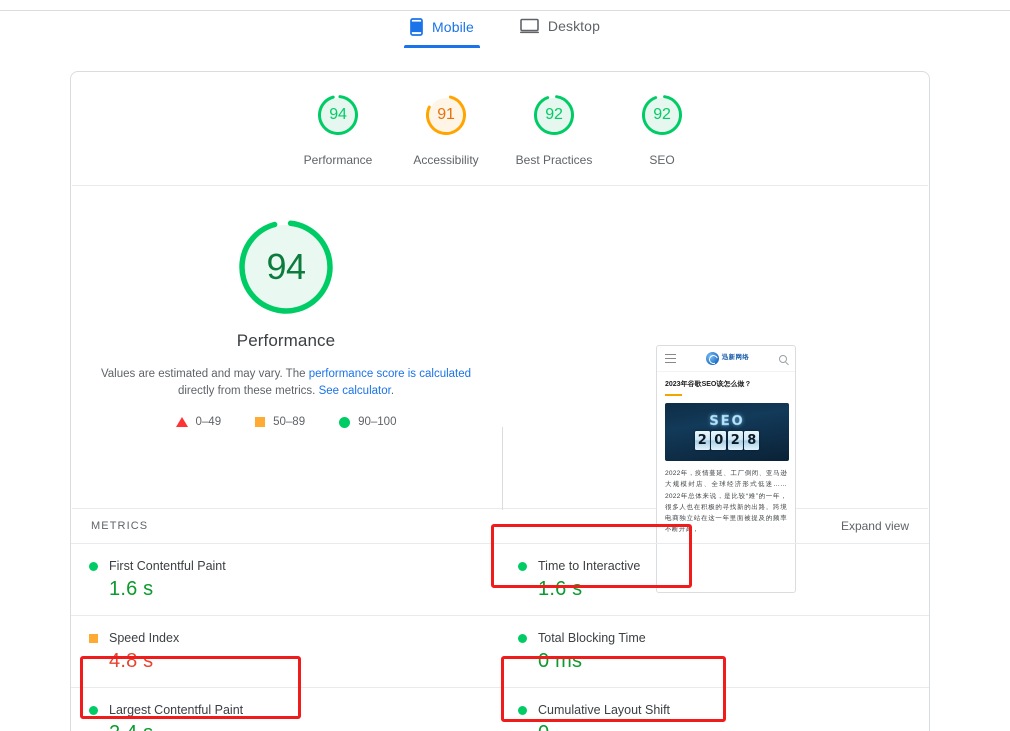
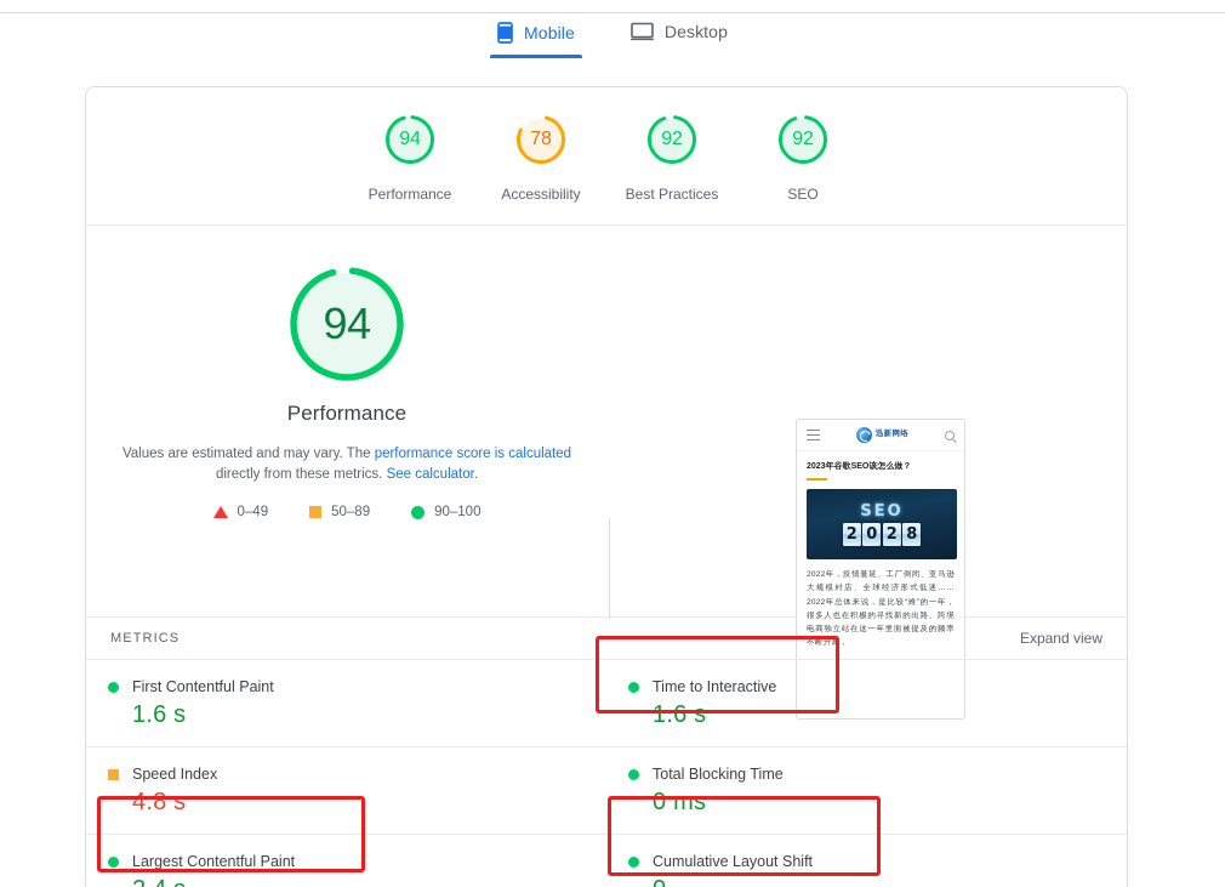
  Mobile
  Desktop
  94
  Performance
- 91
+ 78
  Accessibility
  92
  Best Practices
  92
  SEO
  94
  Performance
  Values are estimated and may vary. The performance score is calculated directly from these metrics. See calculator.
  0–49
  50–89
  90–100
  SEO
  2
  0
  2
  8
  METRICS
  Expand view
  First Contentful Paint
  1.6 s
  Time to Interactive
  1.6 s
  Speed Index
  4.8 s
  Total Blocking Time
  0 ms
  Largest Contentful Paint
  Cumulative Layout Shift
